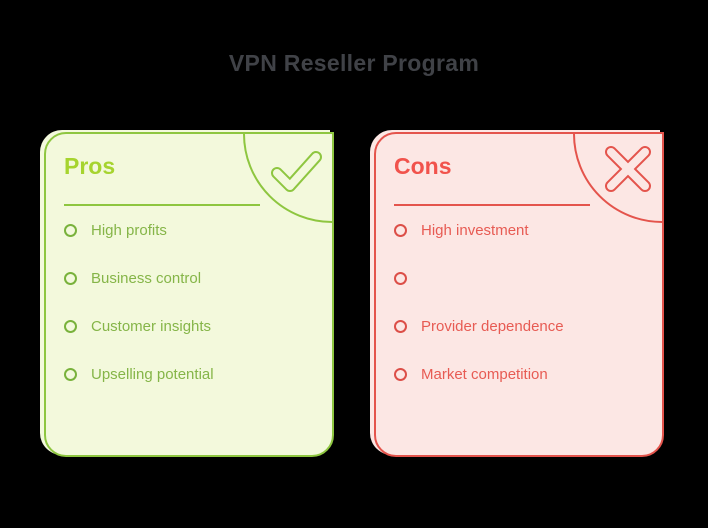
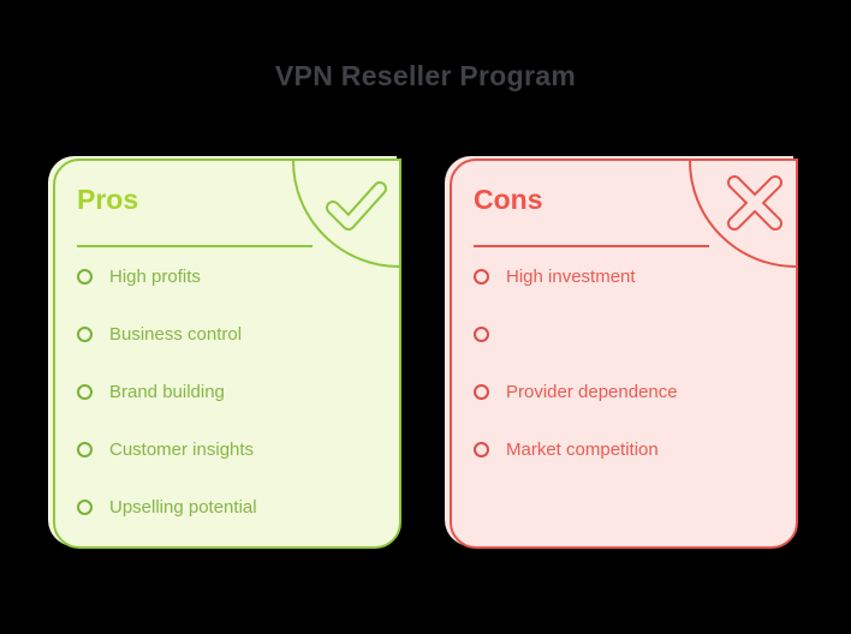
  VPN Reseller Program
  Pros
  High profits
  Business control
+ Brand building
  Customer insights
  Upselling potential
  Cons
  High investment
  Provider dependence
  Market competition
